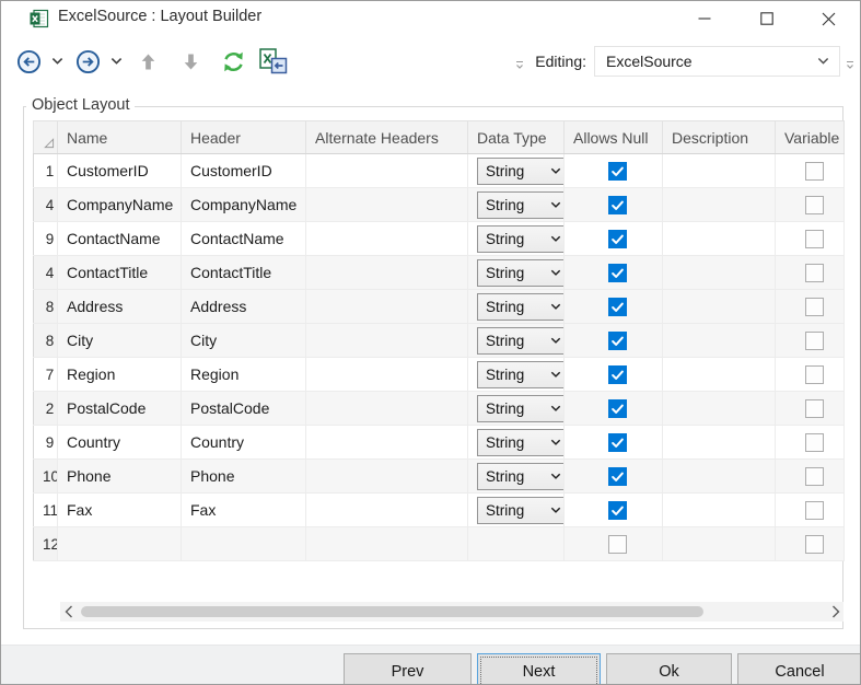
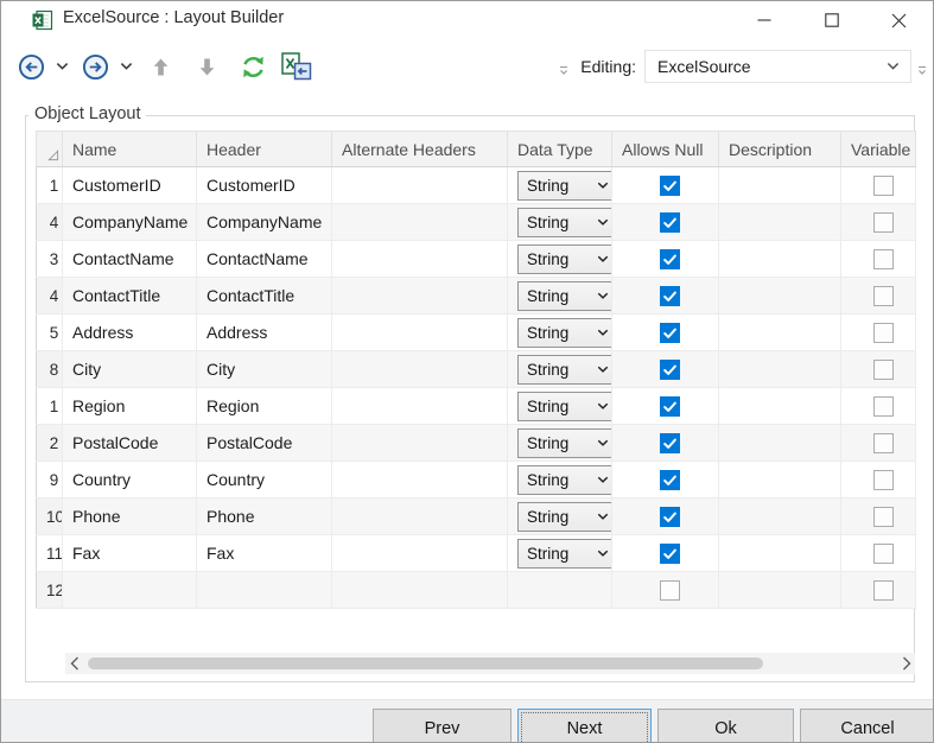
  ExcelSource : Layout Builder
  Editing:
  ExcelSource
  Object Layout
  	Name	Header	Alternate Headers	Data Type	Allows Null	Description	Variable
  1	CustomerID	CustomerID		String
  4	CompanyName	CompanyName		String
- 9	ContactName	ContactName		String
+ 3	ContactName	ContactName		String
  4	ContactTitle	ContactTitle		String
- 8	Address	Address		String
+ 5	Address	Address		String
  8	City	City		String
- 7	Region	Region		String
+ 1	Region	Region		String
  2	PostalCode	PostalCode		String
  9	Country	Country		String
  10	Phone	Phone		String
  11	Fax	Fax		String
  12
  Prev
  Next
  Ok
  Cancel
